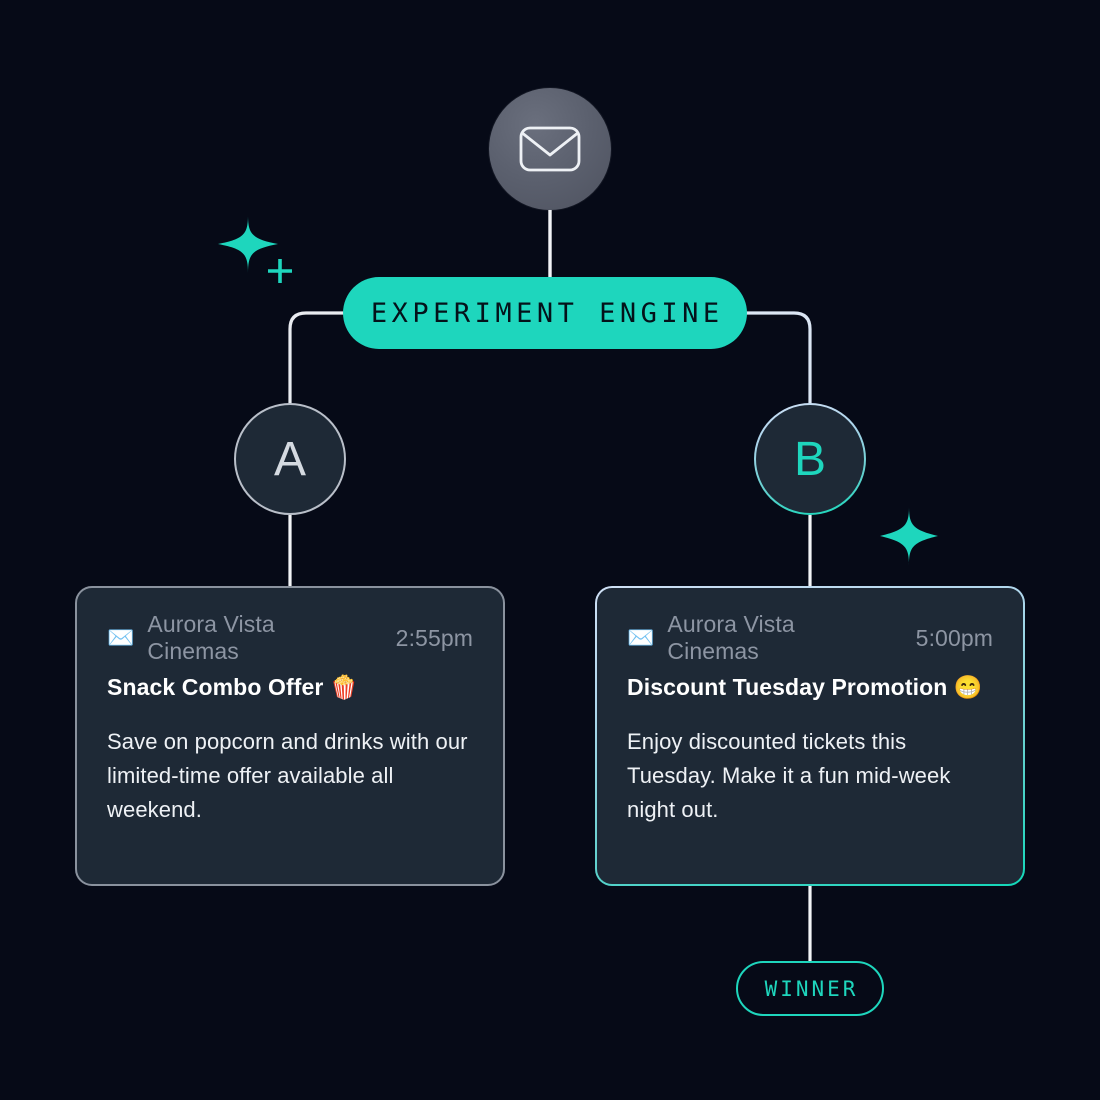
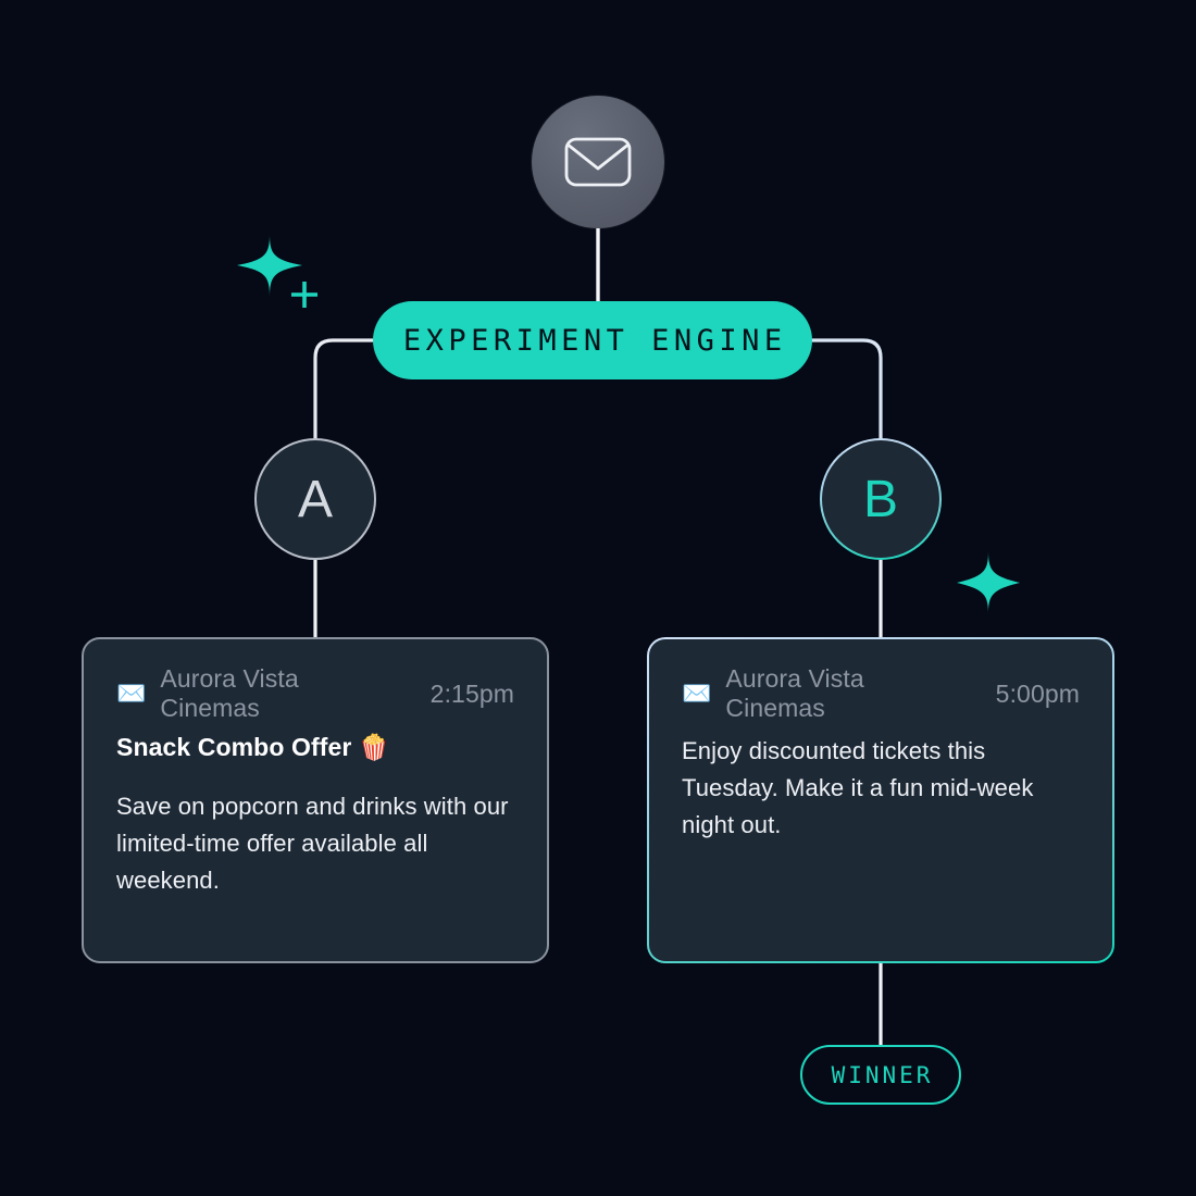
  EXPERIMENT ENGINE
  A
  ✉️
  Aurora Vista Cinemas
- 2:55pm
+ 2:15pm
  Snack Combo Offer 🍿
  Save on popcorn and drinks with our limited-time offer available all weekend.
  B
  ✉️
  Aurora Vista Cinemas
  5:00pm
- Discount Tuesday Promotion 😁
  Enjoy discounted tickets this Tuesday. Make it a fun mid-week night out.
  WINNER
